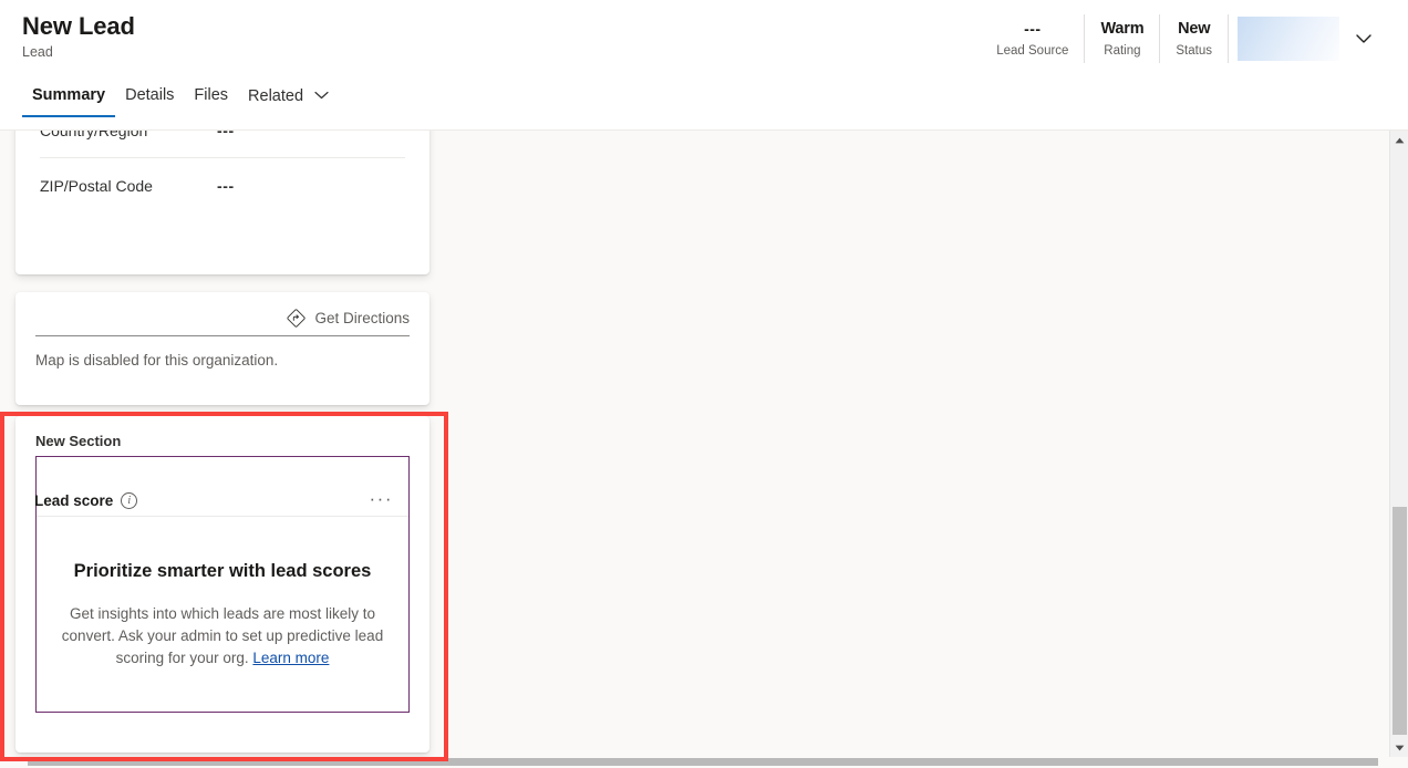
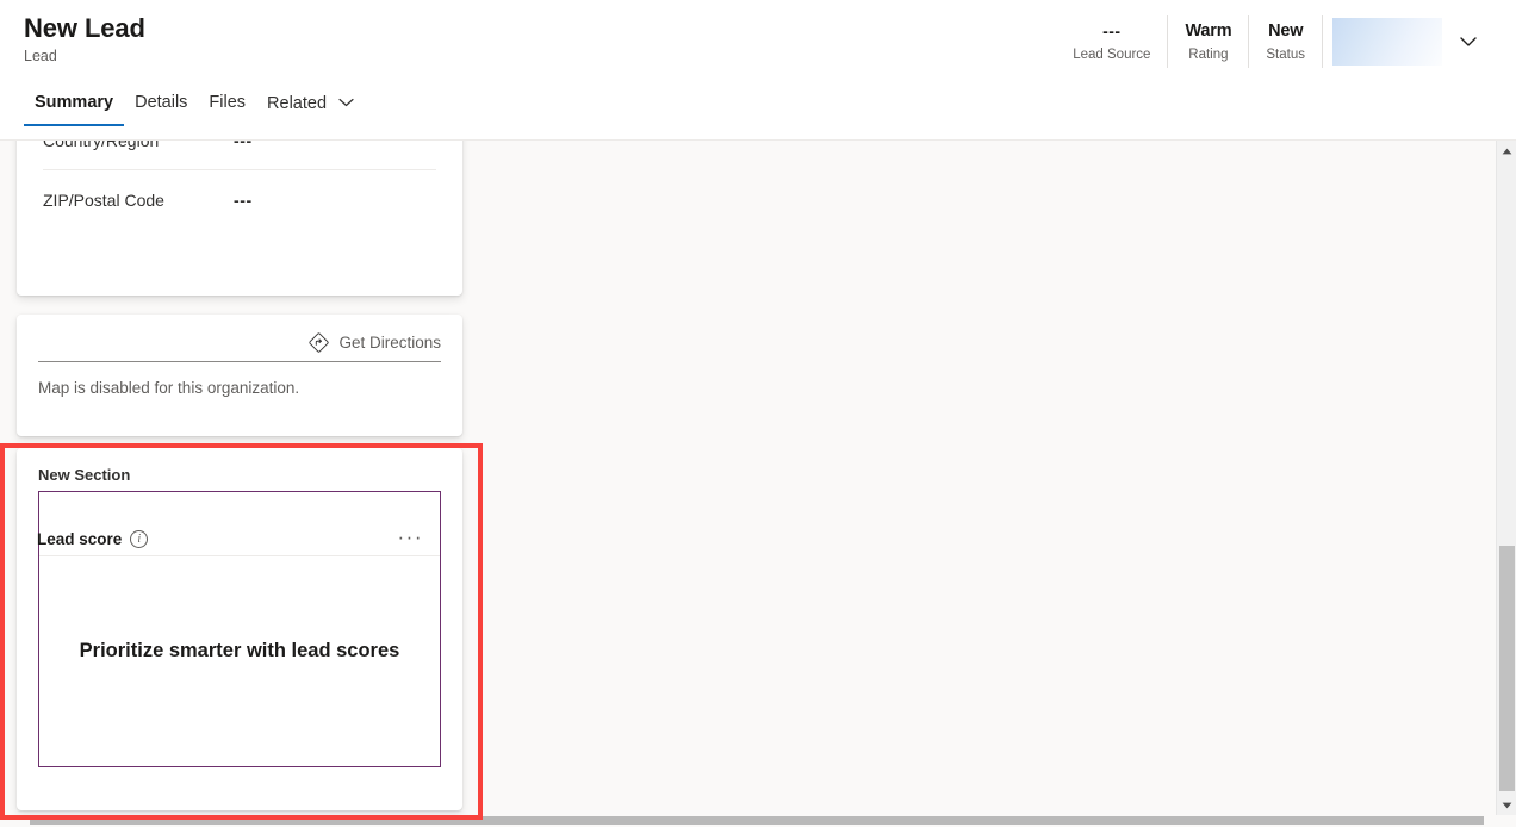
  New Lead
  Lead
  ---
  Lead Source
  Warm
  Rating
  New
  Status
  Summary
  Details
  Files
  Related
  Country/Region
  ---
  ZIP/Postal Code
  ---
  Get Directions
  Map is disabled for this organization.
  New Section
  Lead score
  i
  ···
  Prioritize smarter with lead scores
- Get insights into which leads are most likely to convert. Ask your admin to set up predictive lead scoring for your org. Learn more
